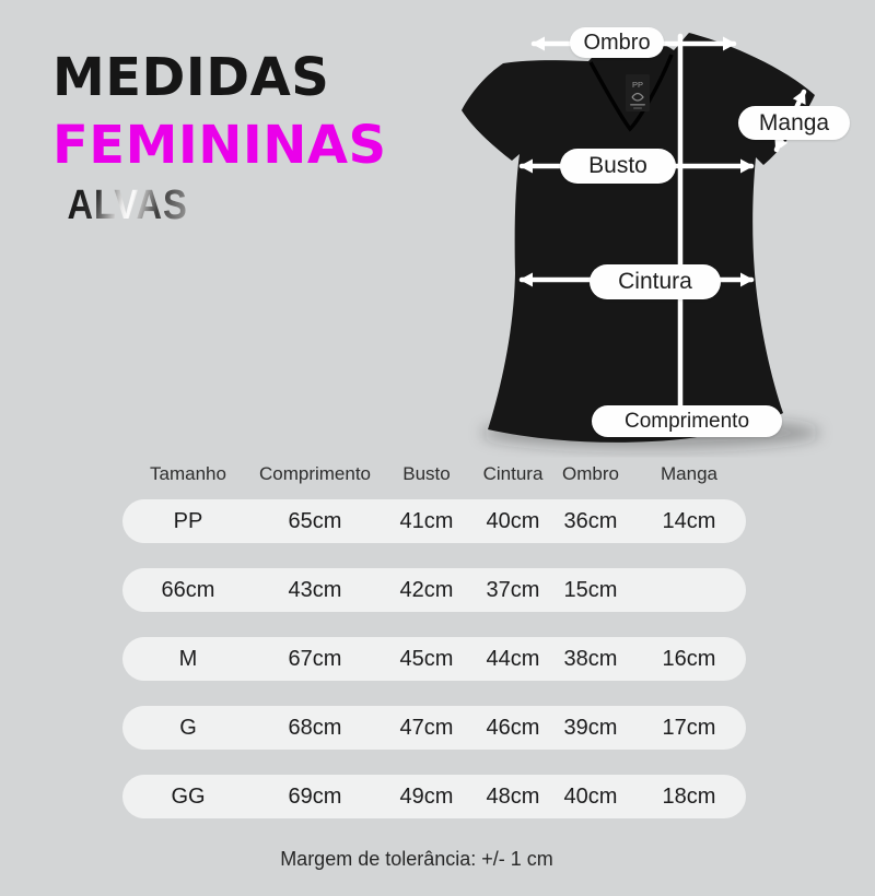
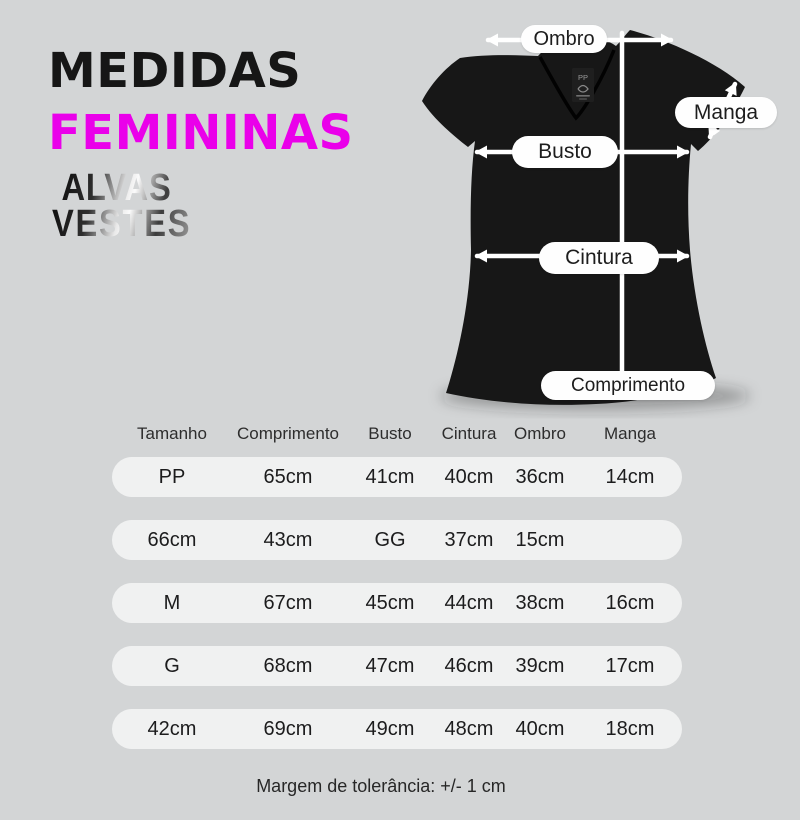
  MEDIDAS
  FEMININAS
  ALVAS
+ VESTES
  PP
  Ombro
  Manga
  Busto
  Cintura
  Comprimento
  Tamanho
  Comprimento
  Busto
  Cintura
  Ombro
  Manga
  PP
  65cm
  41cm
  40cm
  36cm
  14cm
  66cm
  43cm
- 42cm
+ GG
  37cm
  15cm
  M
  67cm
  45cm
  44cm
  38cm
  16cm
  G
  68cm
  47cm
  46cm
  39cm
  17cm
- GG
+ 42cm
  69cm
  49cm
  48cm
  40cm
  18cm
  Margem de tolerância: +/- 1 cm
